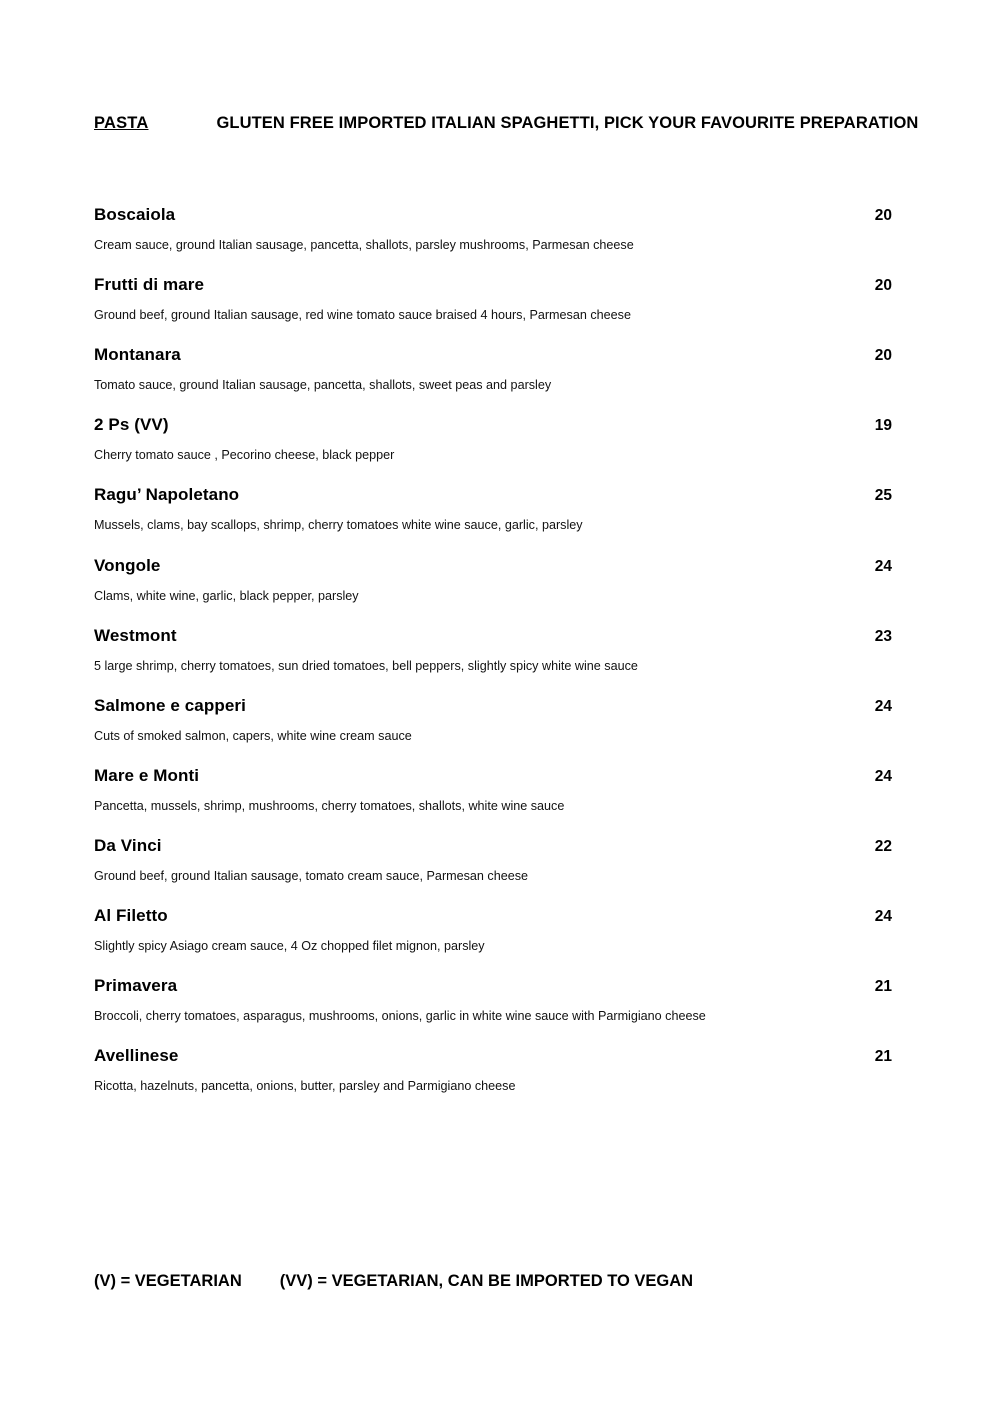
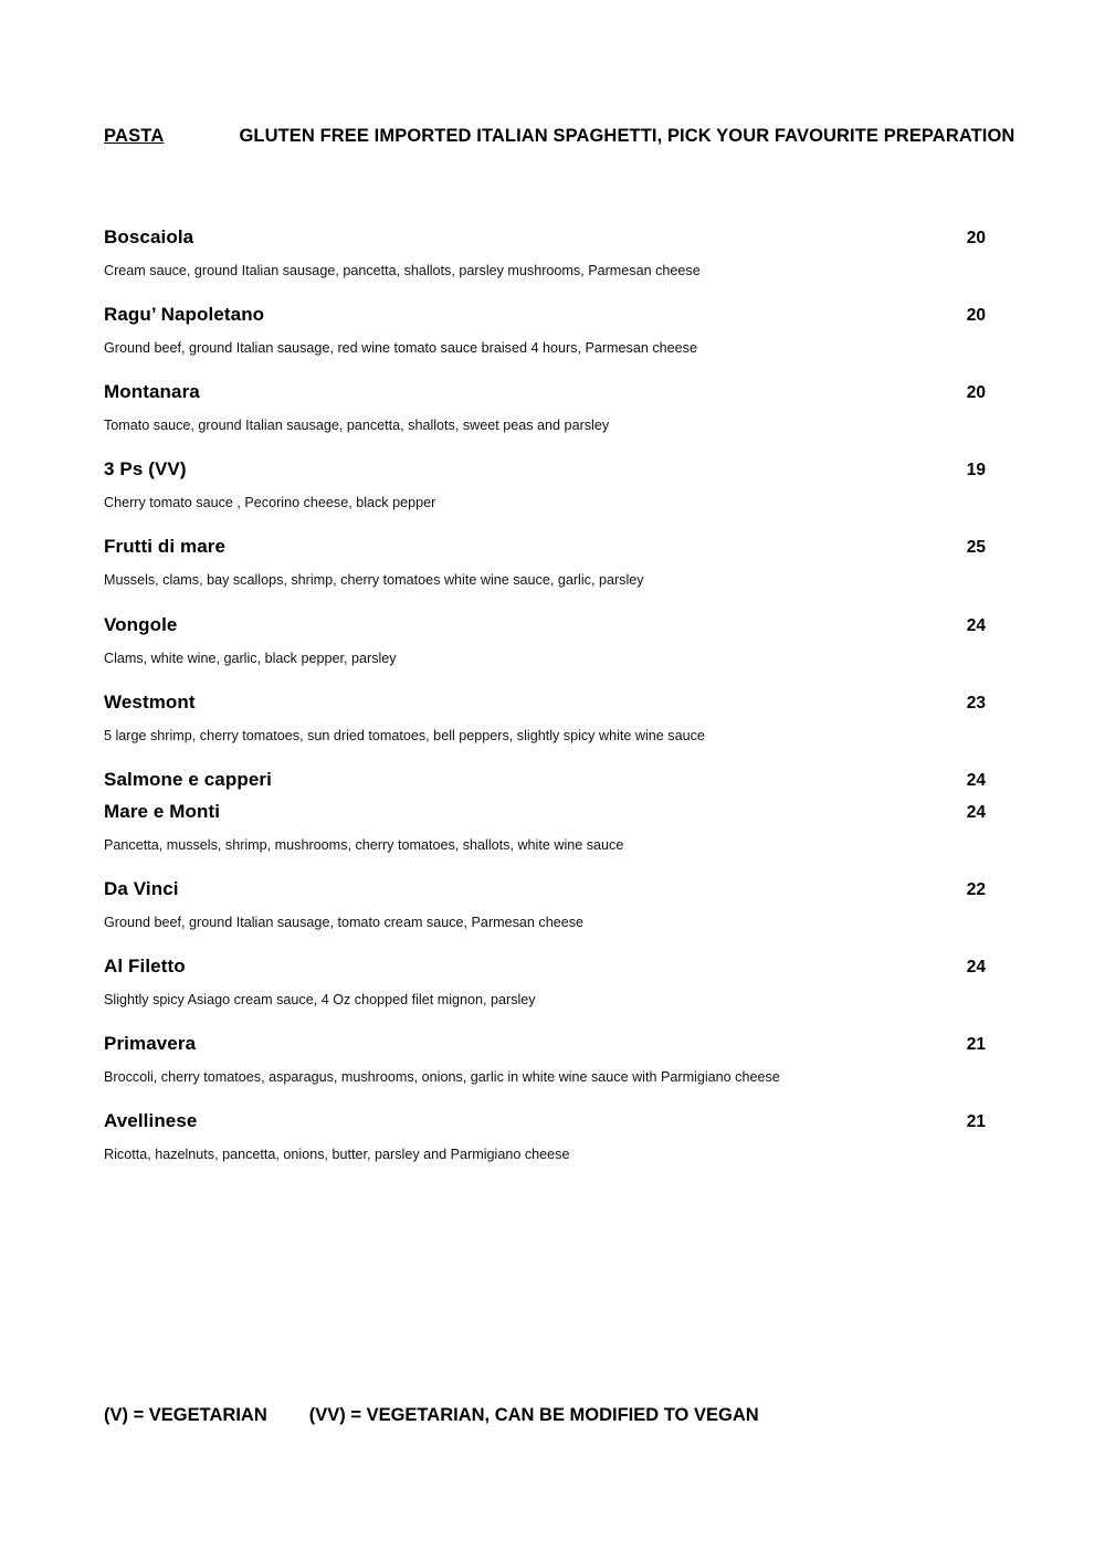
  PASTA
  GLUTEN FREE IMPORTED ITALIAN SPAGHETTI, PICK YOUR FAVOURITE PREPARATION
  Boscaiola
  20
  Cream sauce, ground Italian sausage, pancetta, shallots, parsley mushrooms, Parmesan cheese
- Frutti di mare
+ Ragu’ Napoletano
  20
  Ground beef, ground Italian sausage, red wine tomato sauce braised 4 hours, Parmesan cheese
  Montanara
  20
  Tomato sauce, ground Italian sausage, pancetta, shallots, sweet peas and parsley
- 2 Ps (VV)
+ 3 Ps (VV)
  19
  Cherry tomato sauce , Pecorino cheese, black pepper
- Ragu’ Napoletano
+ Frutti di mare
  25
  Mussels, clams, bay scallops, shrimp, cherry tomatoes white wine sauce, garlic, parsley
  Vongole
  24
  Clams, white wine, garlic, black pepper, parsley
  Westmont
  23
  5 large shrimp, cherry tomatoes, sun dried tomatoes, bell peppers, slightly spicy white wine sauce
  Salmone e capperi
  24
- Cuts of smoked salmon, capers, white wine cream sauce
  Mare e Monti
  24
  Pancetta, mussels, shrimp, mushrooms, cherry tomatoes, shallots, white wine sauce
  Da Vinci
  22
  Ground beef, ground Italian sausage, tomato cream sauce, Parmesan cheese
  Al Filetto
  24
  Slightly spicy Asiago cream sauce, 4 Oz chopped filet mignon, parsley
  Primavera
  21
  Broccoli, cherry tomatoes, asparagus, mushrooms, onions, garlic in white wine sauce with Parmigiano cheese
  Avellinese
  21
  Ricotta, hazelnuts, pancetta, onions, butter, parsley and Parmigiano cheese
  (V) = VEGETARIAN
- (VV) = VEGETARIAN, CAN BE IMPORTED TO VEGAN
+ (VV) = VEGETARIAN, CAN BE MODIFIED TO VEGAN
